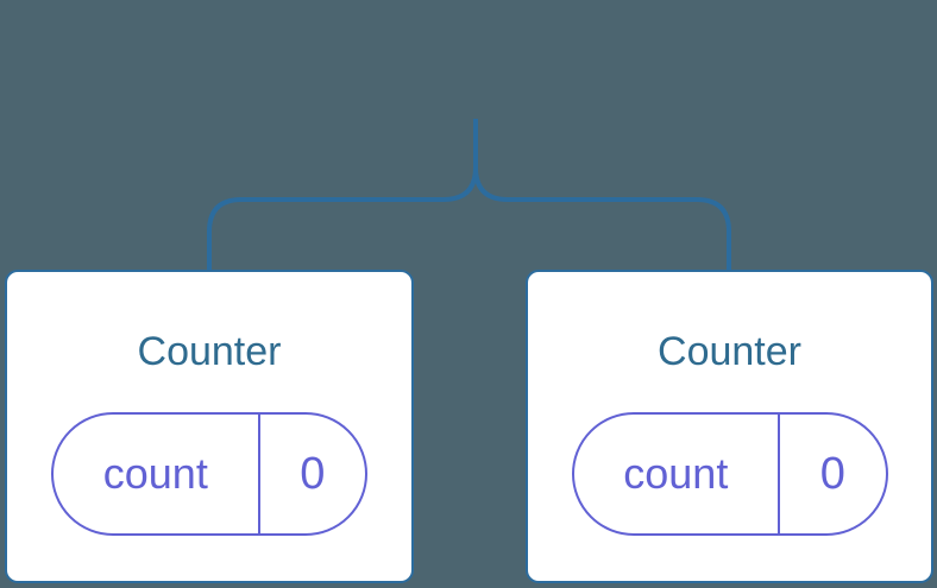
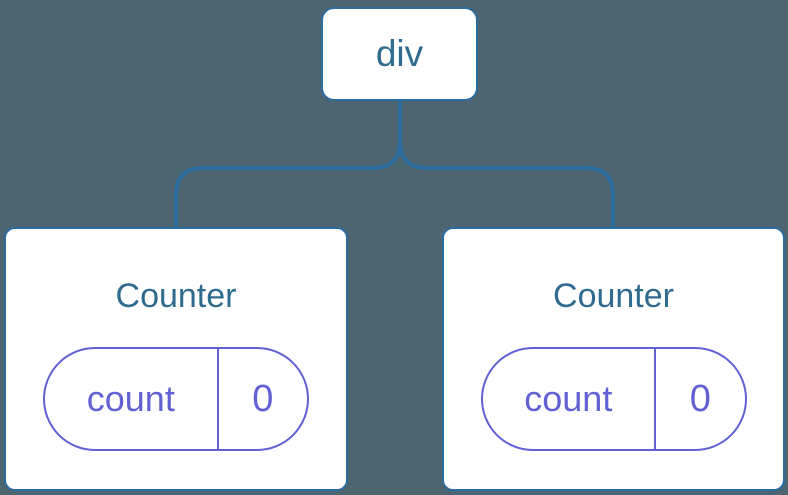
+ div
  Counter
  count
  0
  Counter
  count
  0
